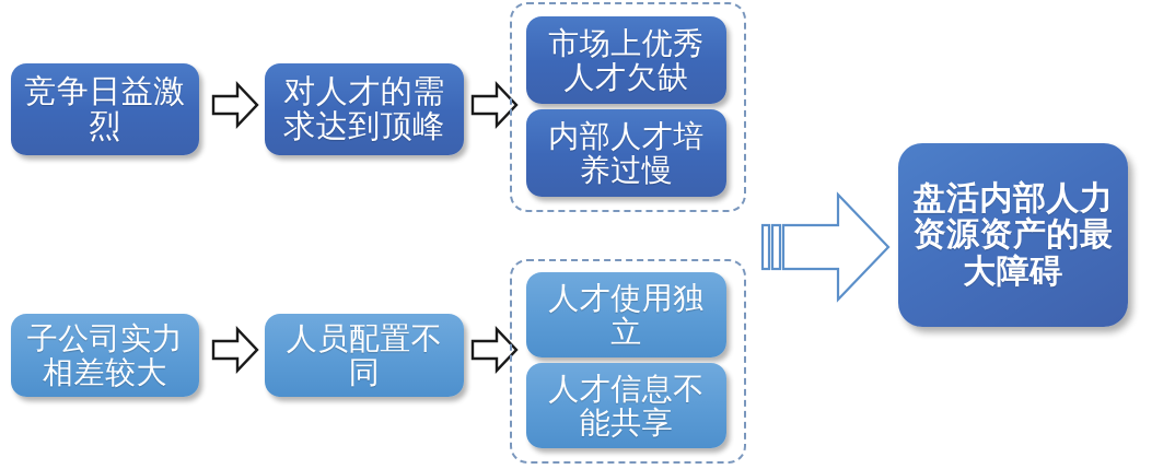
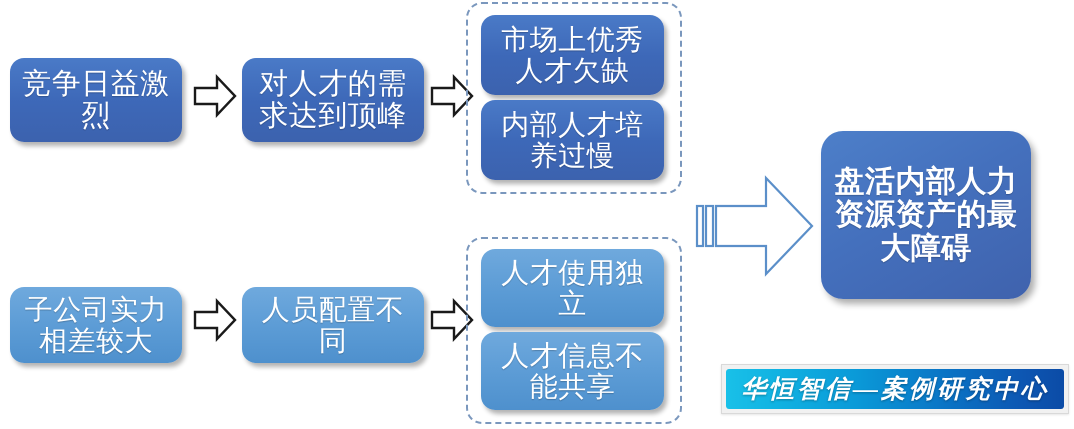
  竞争日益激烈
  对人才的需求达到顶峰
  市场上优秀人才欠缺
  内部人才培养过慢
  子公司实力相差较大
  人员配置不同
  人才使用独立
  人才信息不能共享
  盘活内部人力资源资产的最大障碍
+ 华恒智信—案例研究中心
